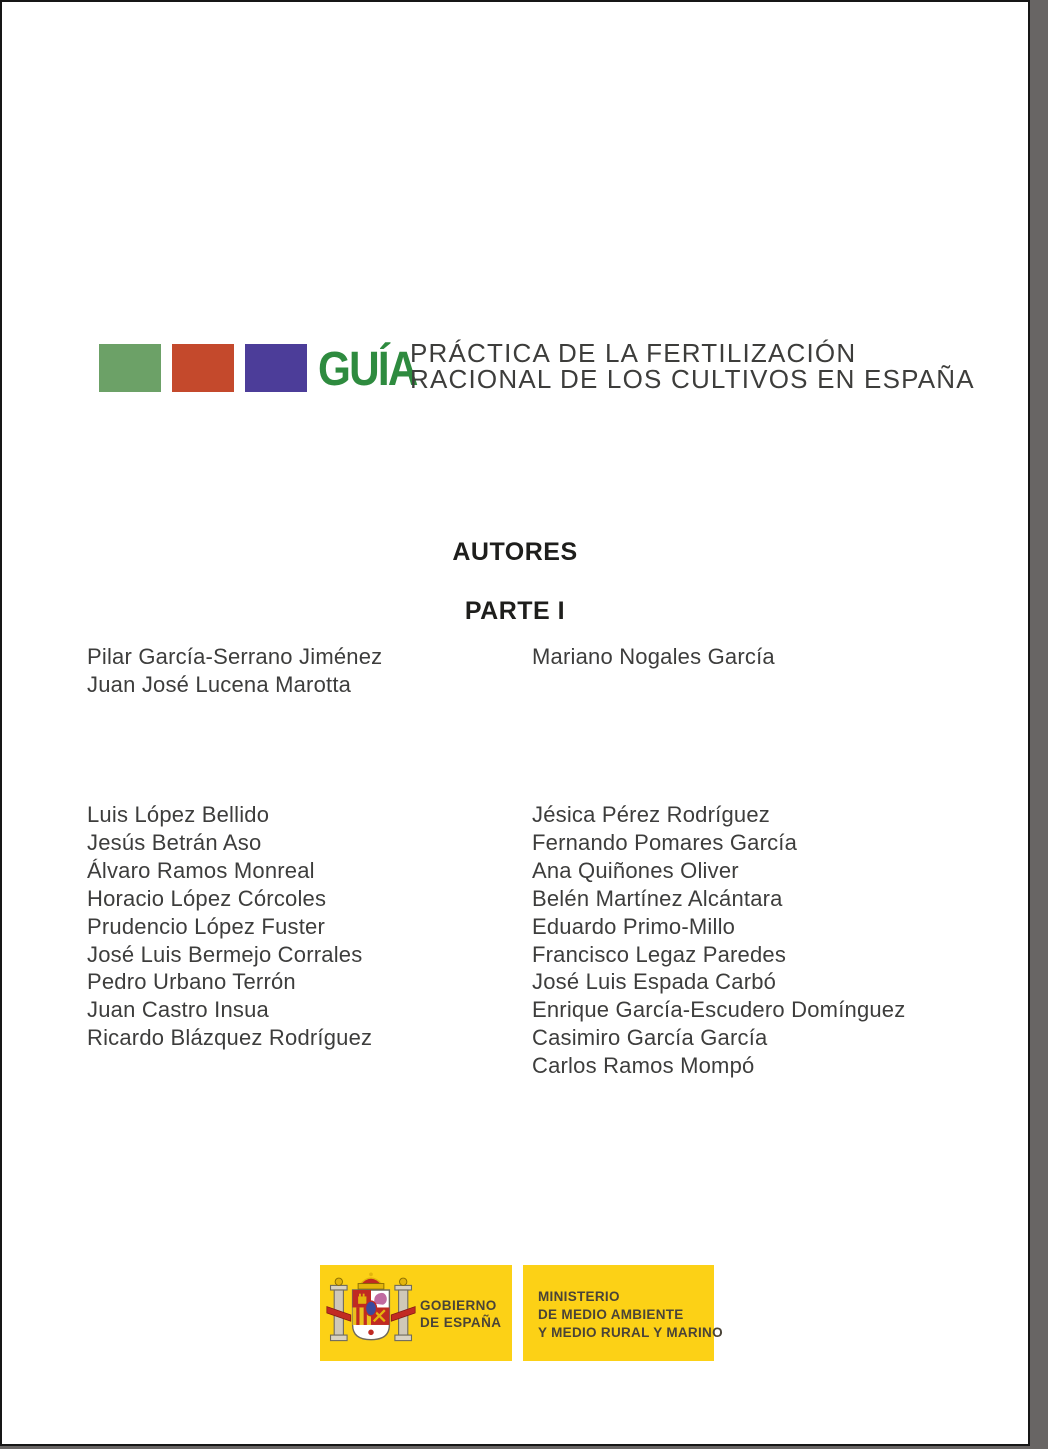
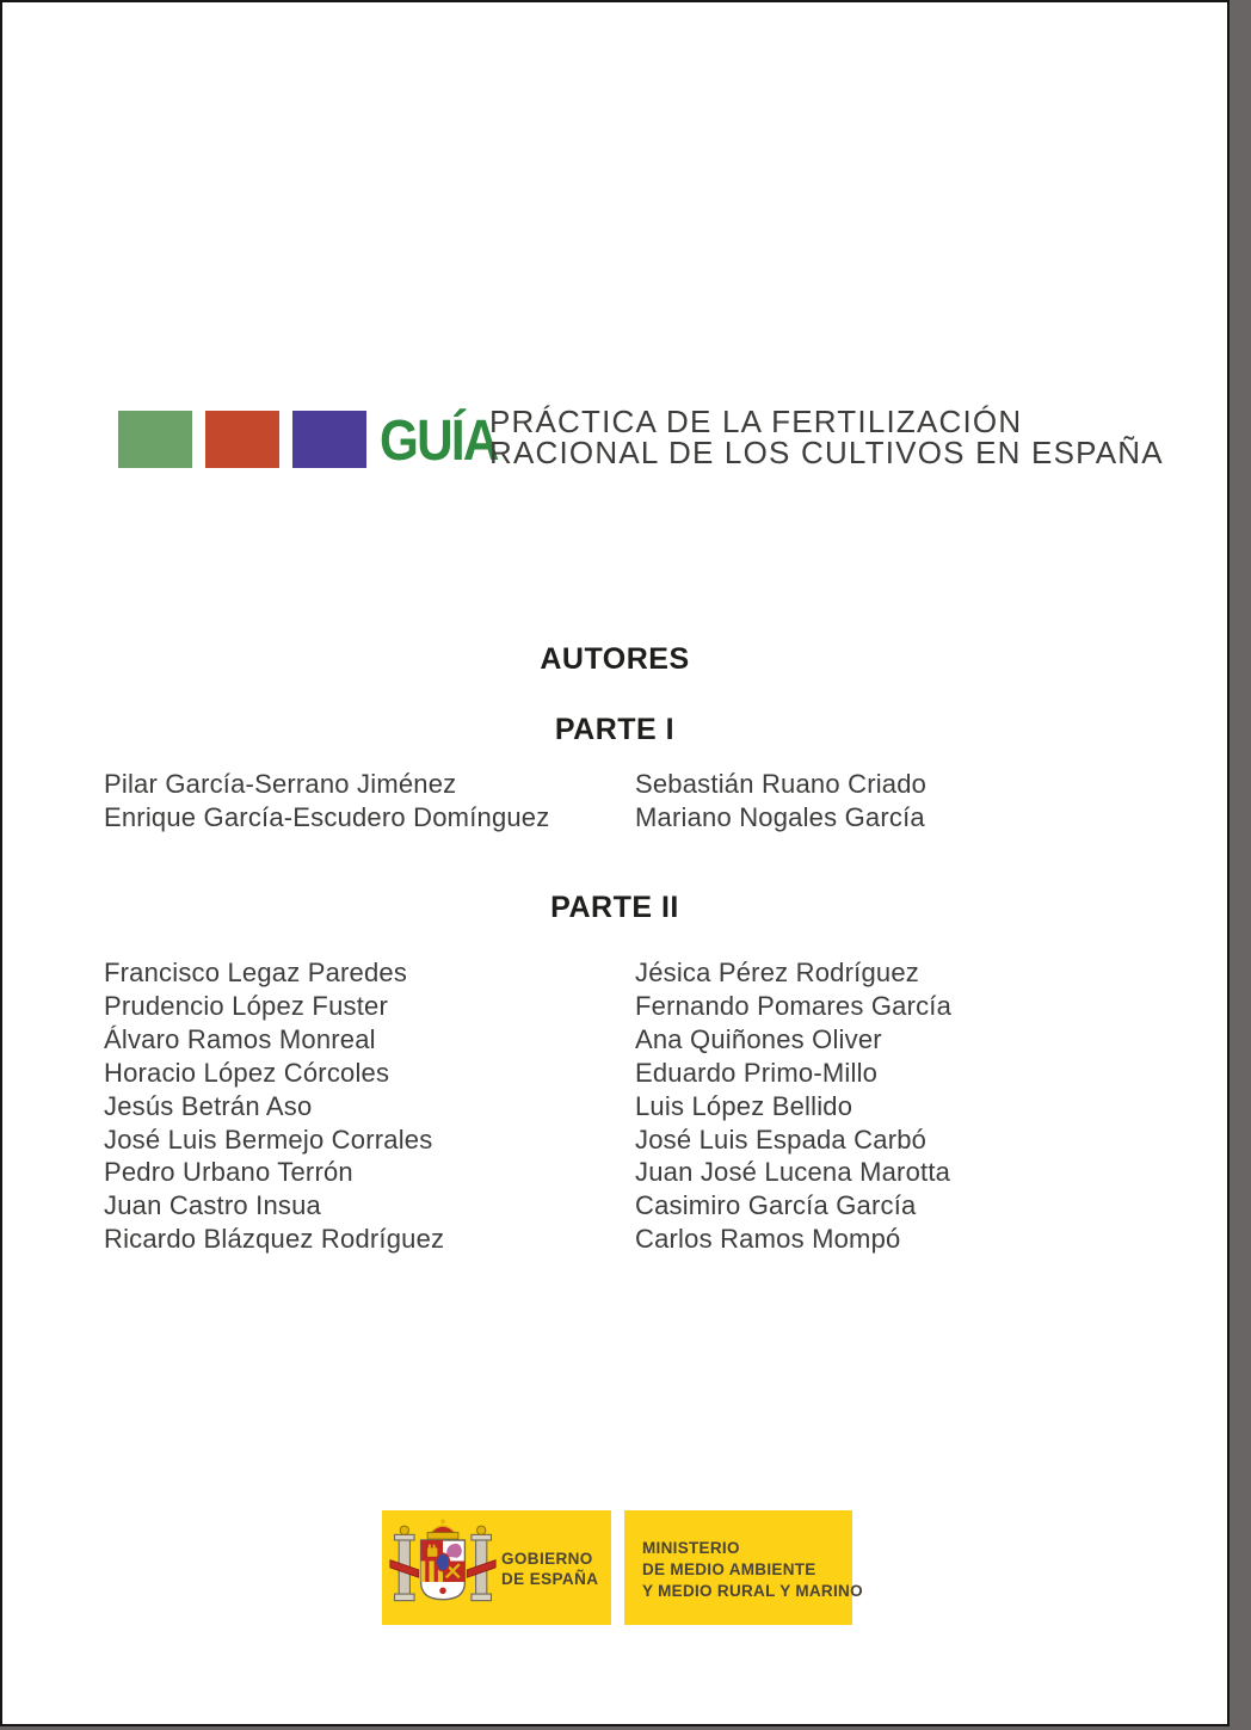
  GUÍA
  PRÁCTICA DE LA FERTILIZACIÓN
  RACIONAL DE LOS CULTIVOS EN ESPAÑA
  AUTORES
  PARTE I
  Pilar García-Serrano Jiménez
- Juan José Lucena Marotta
+ Enrique García-Escudero Domínguez
+ Sebastián Ruano Criado
  Mariano Nogales García
+ PARTE II
- Luis López Bellido
+ Francisco Legaz Paredes
- Jesús Betrán Aso
+ Prudencio López Fuster
  Álvaro Ramos Monreal
  Horacio López Córcoles
- Prudencio López Fuster
+ Jesús Betrán Aso
  José Luis Bermejo Corrales
  Pedro Urbano Terrón
  Juan Castro Insua
  Ricardo Blázquez Rodríguez
  Jésica Pérez Rodríguez
  Fernando Pomares García
  Ana Quiñones Oliver
- Belén Martínez Alcántara
  Eduardo Primo-Millo
- Francisco Legaz Paredes
+ Luis López Bellido
  José Luis Espada Carbó
- Enrique García-Escudero Domínguez
+ Juan José Lucena Marotta
  Casimiro García García
  Carlos Ramos Mompó
  GOBIERNO
  DE ESPAÑA
  MINISTERIO
  DE MEDIO AMBIENTE
  Y MEDIO RURAL Y MARINO
